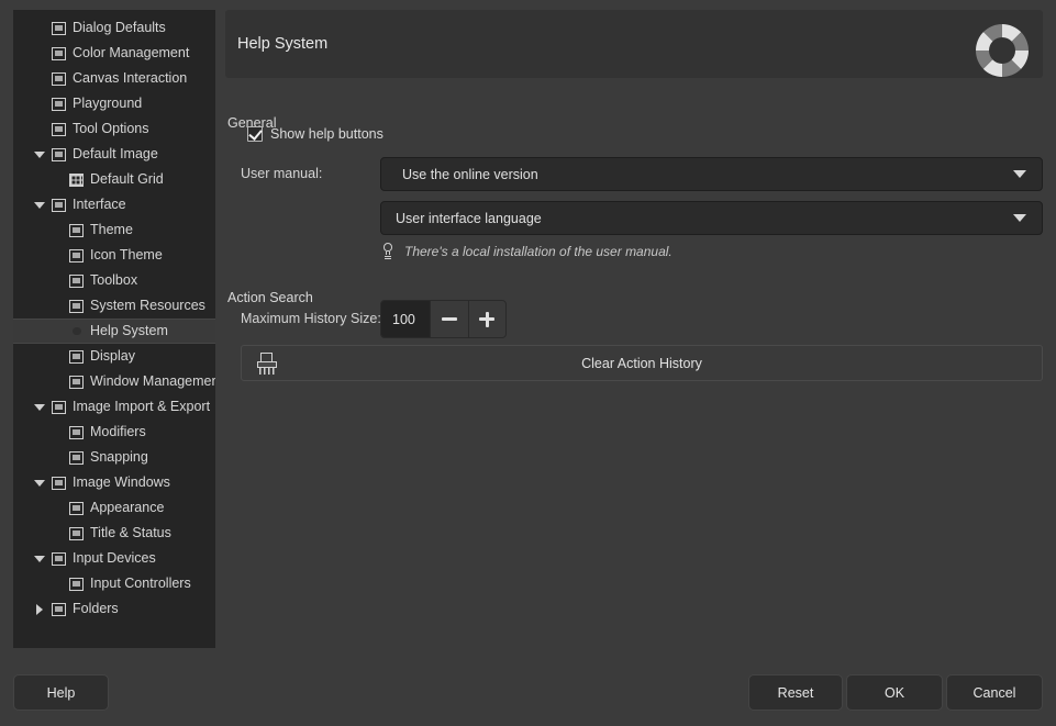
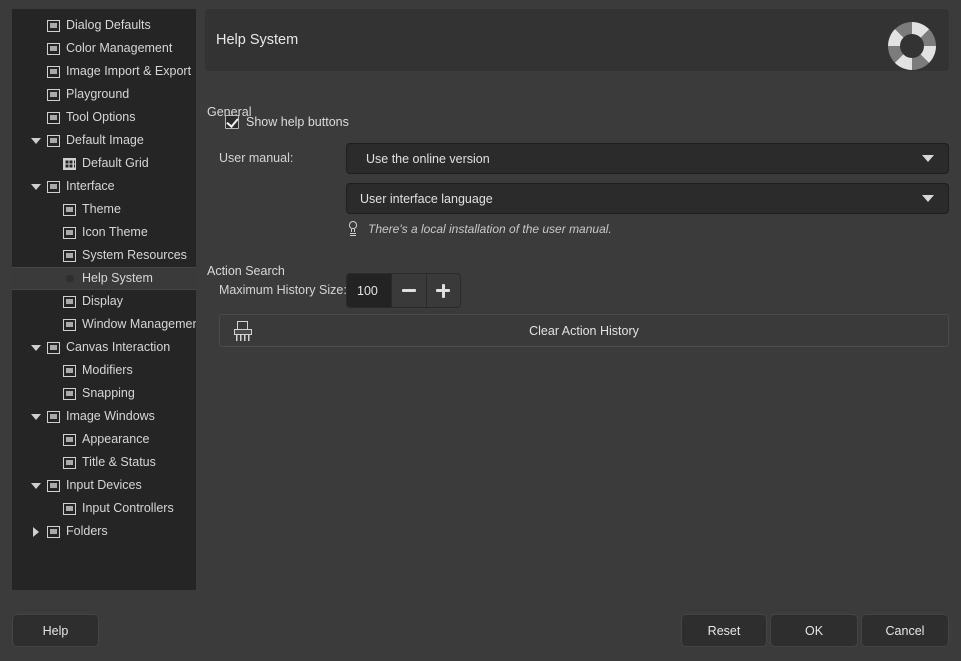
  Dialog Defaults
  Color Management
- Canvas Interaction
+ Image Import & Export
  Playground
  Tool Options
  Default Image
  Default Grid
  Interface
  Theme
  Icon Theme
- Toolbox
  System Resources
  Help System
  Display
  Window Managemen
- Image Import & Export
+ Canvas Interaction
  Modifiers
  Snapping
  Image Windows
  Appearance
  Title & Status
  Input Devices
  Input Controllers
  Folders
  Help System
  General
  Show help buttons
  User manual:
  Use the online version
  User interface language
  There's a local installation of the user manual.
  Action Search
  Maximum History Size
  100
  Clear Action History
  Help
  Reset
  OK
  Cancel
